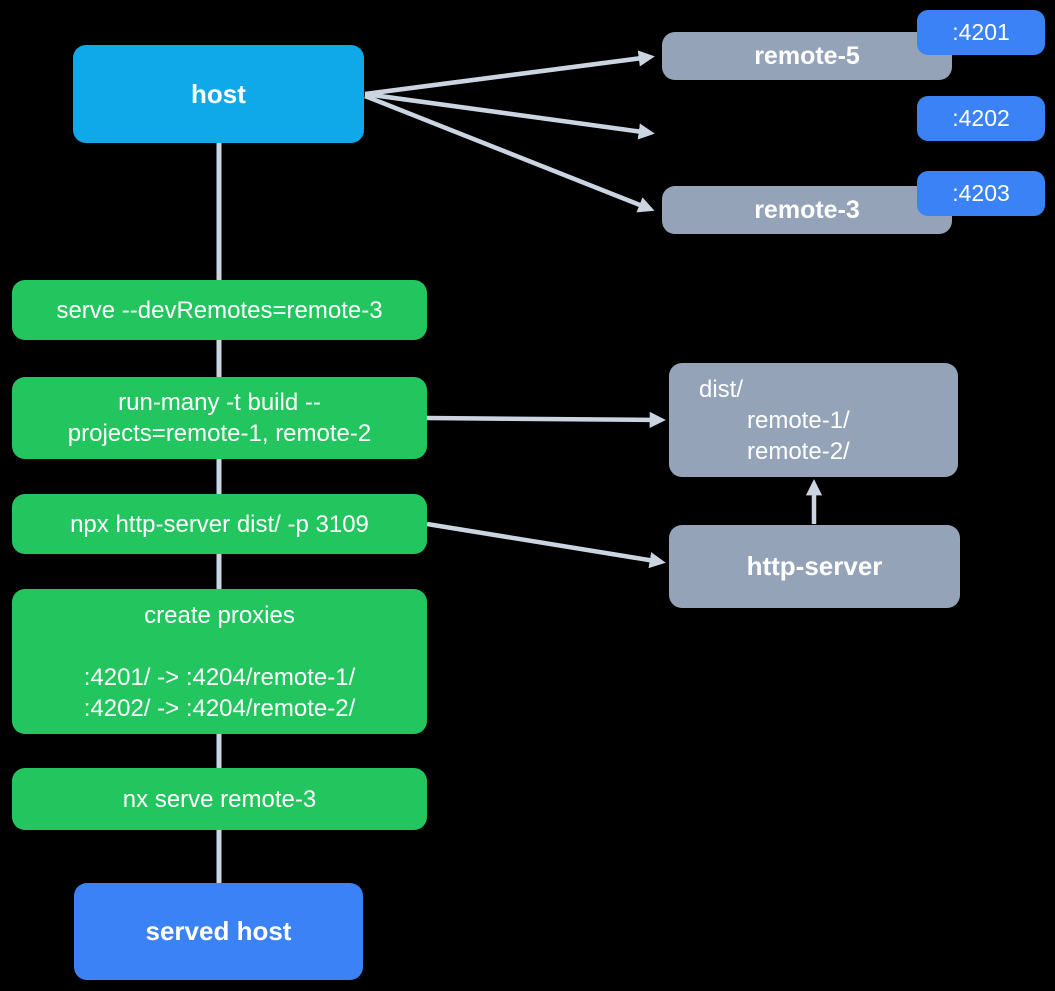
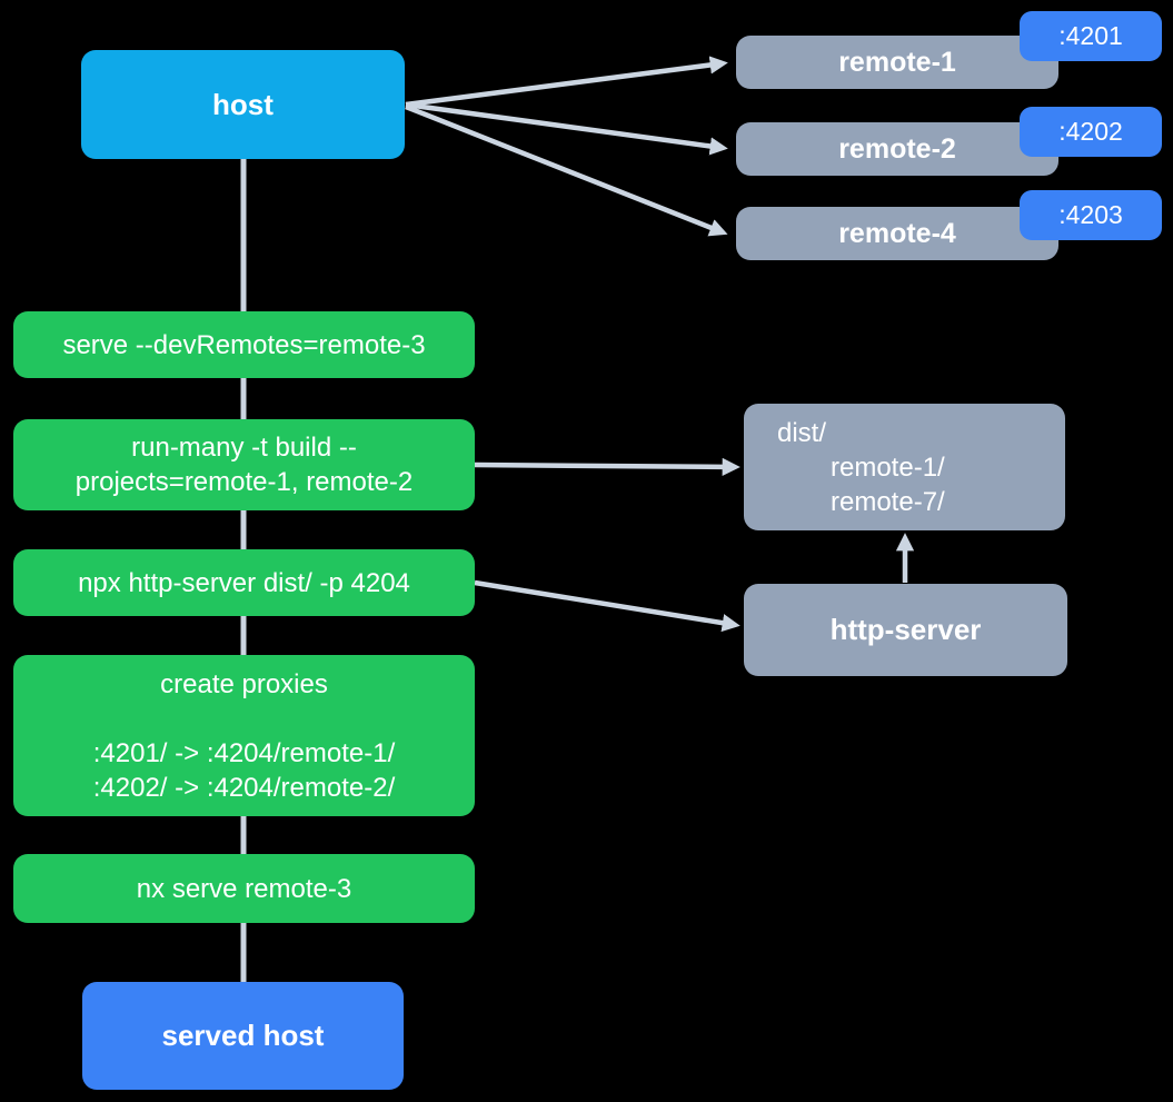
  host
- remote-5
+ remote-1
  :4201
+ remote-2
  :4202
- remote-3
+ remote-4
  :4203
  serve --devRemotes=remote-3
  run-many -t build --
  projects=remote-1, remote-2
- npx http-server dist/ -p 3109
+ npx http-server dist/ -p 4204
  create proxies
  :4201/ -> :4204/remote-1/
  :4202/ -> :4204/remote-2/
  nx serve remote-3
  served host
  dist/
  remote-1/
- remote-2/
+ remote-7/
  http-server
